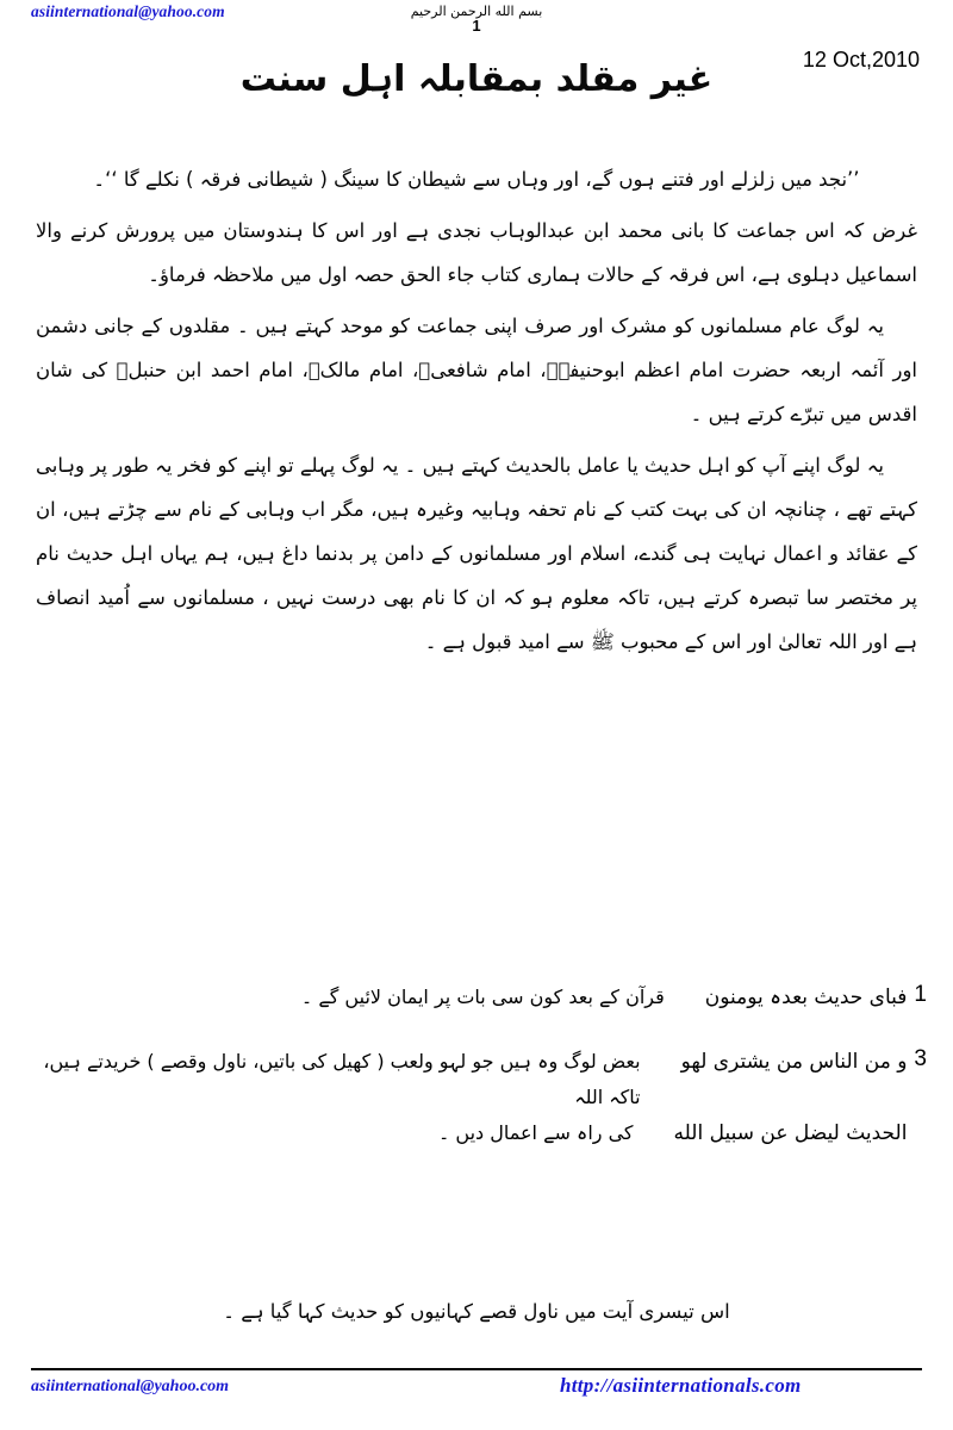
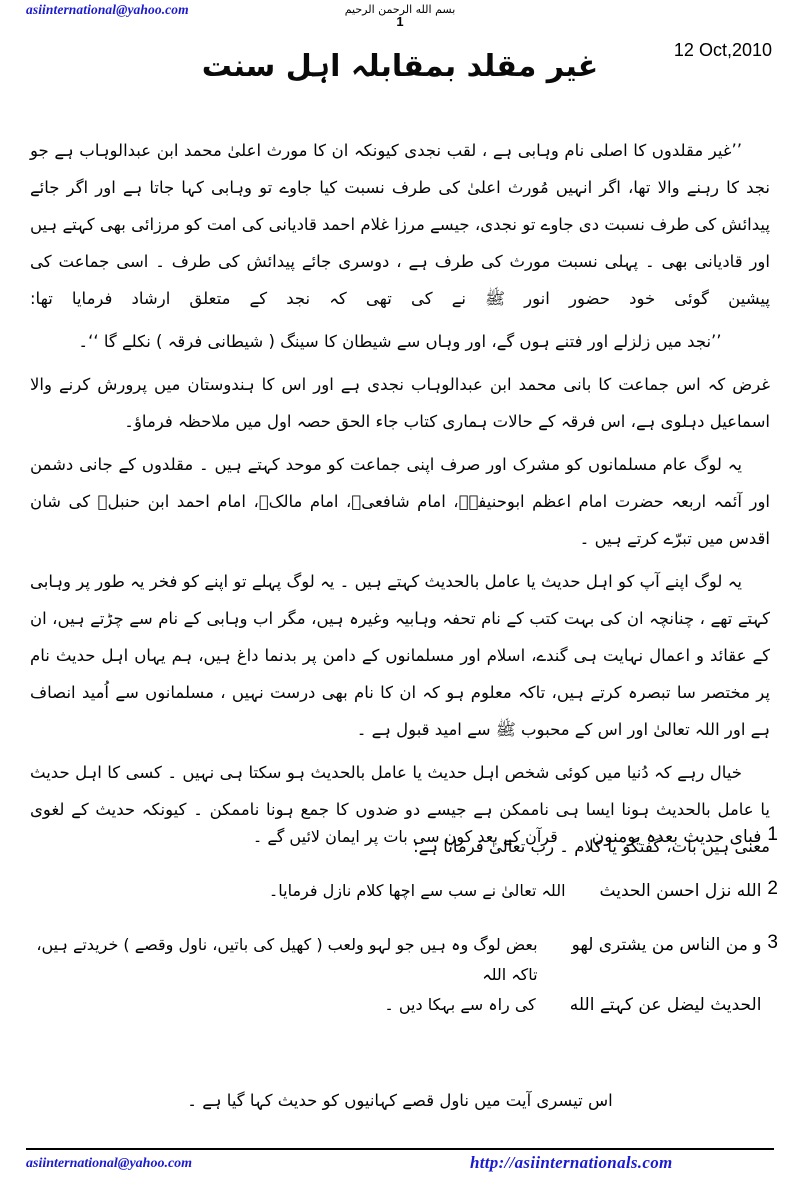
  asiinternational@yahoo.com
  بسم الله الرحمن الرحيم
  1
  12 Oct,2010
  غیر مقلد بمقابلہ اہل سنت
+ ’’غیر مقلدوں کا اصلی نام وہابی ہے ، لقب نجدی کیونکہ ان کا مورث اعلیٰ محمد ابن عبدالوہاب ہے جو نجد کا رہنے والا تھا، اگر انہیں مُورث اعلیٰ کی طرف نسبت کیا جاوے تو وہابی کہا جاتا ہے اور اگر جائے پیدائش کی طرف نسبت دی جاوے تو نجدی، جیسے مرزا غلام احمد قادیانی کی امت کو مرزائی بھی کہتے ہیں اور قادیانی بھی ۔ پہلی نسبت مورث کی طرف ہے ، دوسری جائے پیدائش کی طرف ۔ اسی جماعت کی پیشین گوئی خود حضور انور ﷺ نے کی تھی کہ نجد کے متعلق ارشاد فرمایا تھا:
  ’’نجد میں زلزلے اور فتنے ہوں گے، اور وہاں سے شیطان کا سینگ ( شیطانی فرقہ ) نکلے گا ‘‘۔
  غرض کہ اس جماعت کا بانی محمد ابن عبدالوہاب نجدی ہے اور اس کا ہندوستان میں پرورش کرنے والا اسماعیل دہلوی ہے، اس فرقہ کے حالات ہماری کتاب جاء الحق حصہ اول میں ملاحظہ فرماؤ۔
  یہ لوگ عام مسلمانوں کو مشرک اور صرف اپنی جماعت کو موحد کہتے ہیں ۔ مقلدوں کے جانی دشمن اور آئمہ اربعہ حضرت امام اعظم ابوحنیفہؒ، امام شافعیؒ، امام مالکؒ، امام احمد ابن حنبلؒ کی شان اقدس میں تبرّے کرتے ہیں ۔
  یہ لوگ اپنے آپ کو اہل حدیث یا عامل بالحدیث کہتے ہیں ۔ یہ لوگ پہلے تو اپنے کو فخر یہ طور پر وہابی کہتے تھے ، چنانچہ ان کی بہت کتب کے نام تحفہ وہابیہ وغیرہ ہیں، مگر اب وہابی کے نام سے چڑتے ہیں، ان کے عقائد و اعمال نہایت ہی گندے، اسلام اور مسلمانوں کے دامن پر بدنما داغ ہیں، ہم یہاں اہل حدیث نام پر مختصر سا تبصرہ کرتے ہیں، تاکہ معلوم ہو کہ ان کا نام بھی درست نہیں ، مسلمانوں سے اُمید انصاف ہے اور اللہ تعالیٰ اور اس کے محبوب ﷺ سے امید قبول ہے ۔
+ خیال رہے کہ دُنیا میں کوئی شخص اہل حدیث یا عامل بالحدیث ہو سکتا ہی نہیں ۔ کسی کا اہل حدیث یا عامل بالحدیث ہونا ایسا ہی ناممکن ہے جیسے دو ضدوں کا جمع ہونا ناممکن ۔ کیونکہ حدیث کے لغوی معنی ہیں بات، گفتگو یا کلام ۔ رب تعالیٰ فرماتا ہے:
  1
  فبای حدیث بعدہ یومنون
  قرآن کے بعد کون سی بات پر ایمان لائیں گے ۔
+ 2
+ الله نزل احسن الحدیث
+ اللہ تعالیٰ نے سب سے اچھا کلام نازل فرمایا۔
  3
  و من الناس من یشتری لھو
  بعض لوگ وہ ہیں جو لہو ولعب ( کھیل کی باتیں، ناول وقصے ) خریدتے ہیں، تاکہ اللہ
- الحدیث لیضل عن سبیل الله
+ الحدیث لیضل عن کہتے الله
- کی راہ سے اعمال دیں ۔
+ کی راہ سے بہکا دیں ۔
  اس تیسری آیت میں ناول قصے کہانیوں کو حدیث کہا گیا ہے ۔
  asiinternational@yahoo.com
  http://asiinternationals.com
